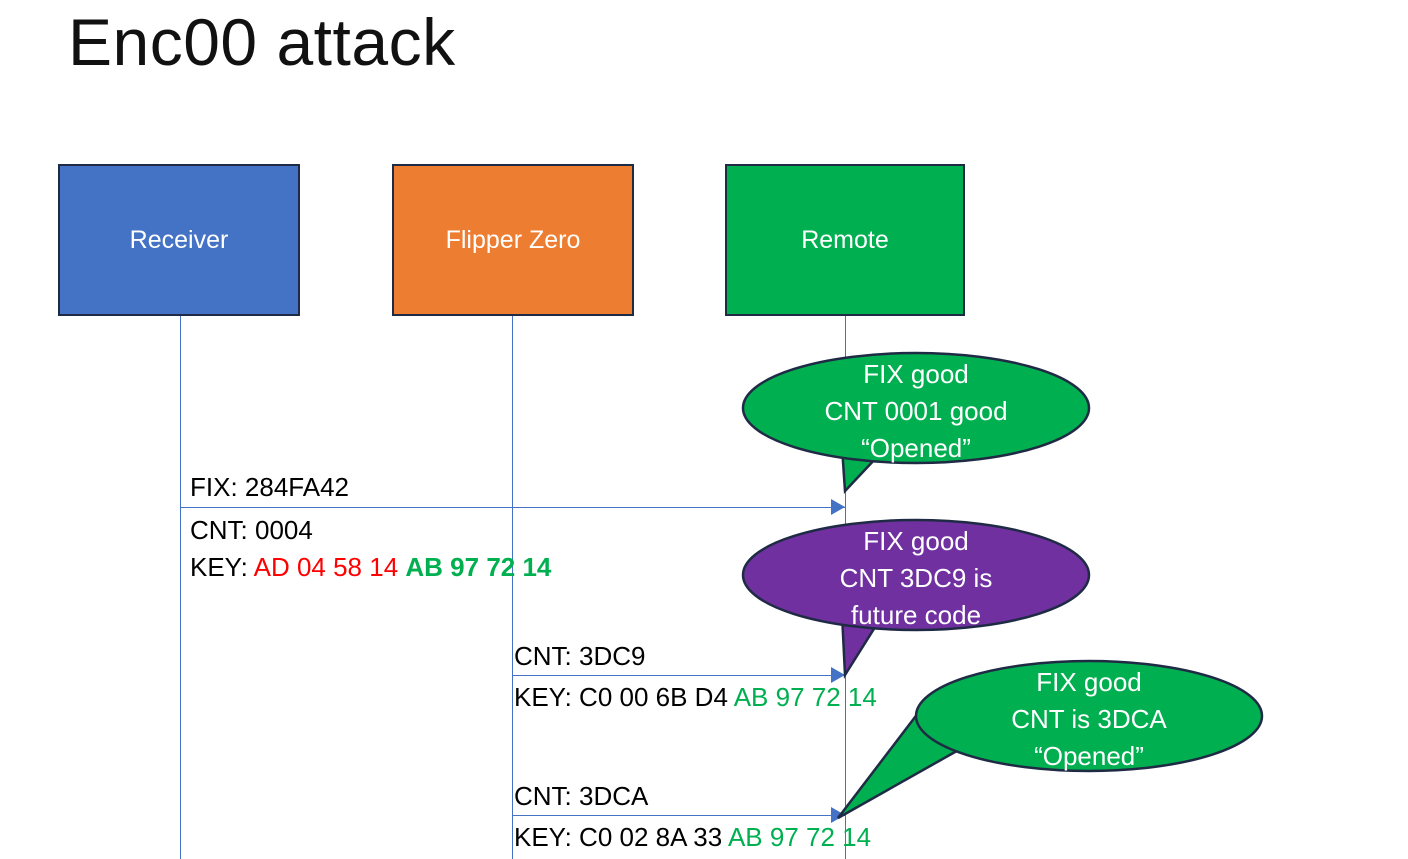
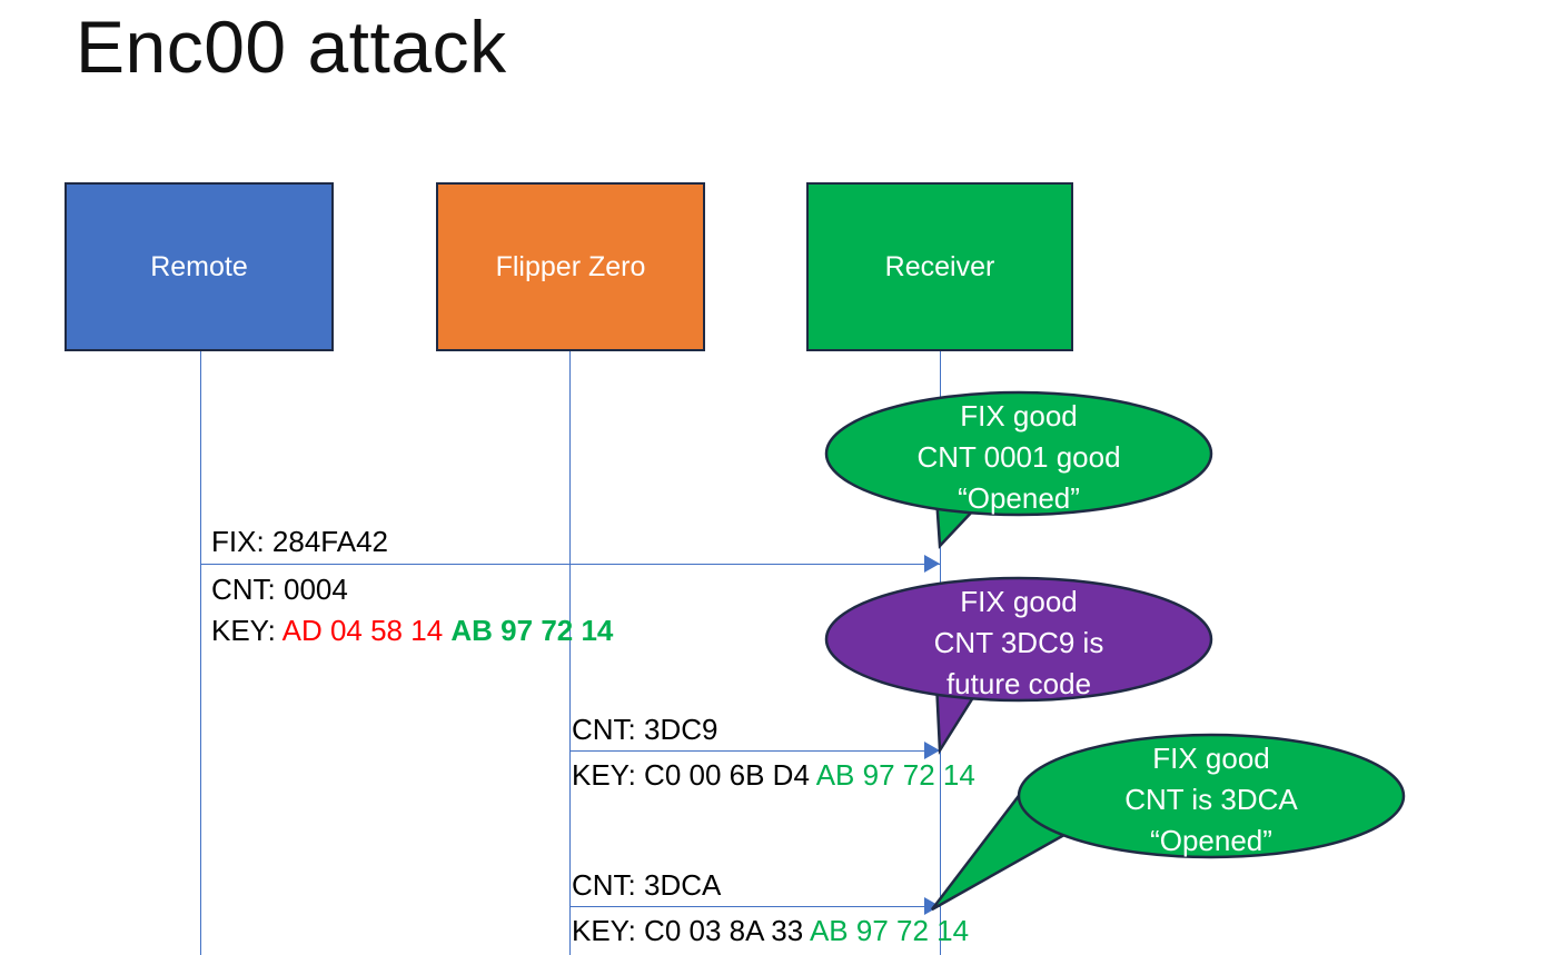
  Enc00 attack
- Receiver
+ Remote
  Flipper Zero
- Remote
+ Receiver
  FIX: 284FA42
  CNT: 0004
  KEY: AD 04 58 14 AB 97 72 14
  CNT: 3DC9
  KEY: C0 00 6B D4 AB 97 72 14
  CNT: 3DCA
- KEY: C0 02 8A 33 AB 97 72 14
+ KEY: C0 03 8A 33 AB 97 72 14
  FIX good
  CNT 0001 good
  “Opened”
  FIX good
  CNT 3DC9 is
  future code
  FIX good
  CNT is 3DCA
  “Opened”
